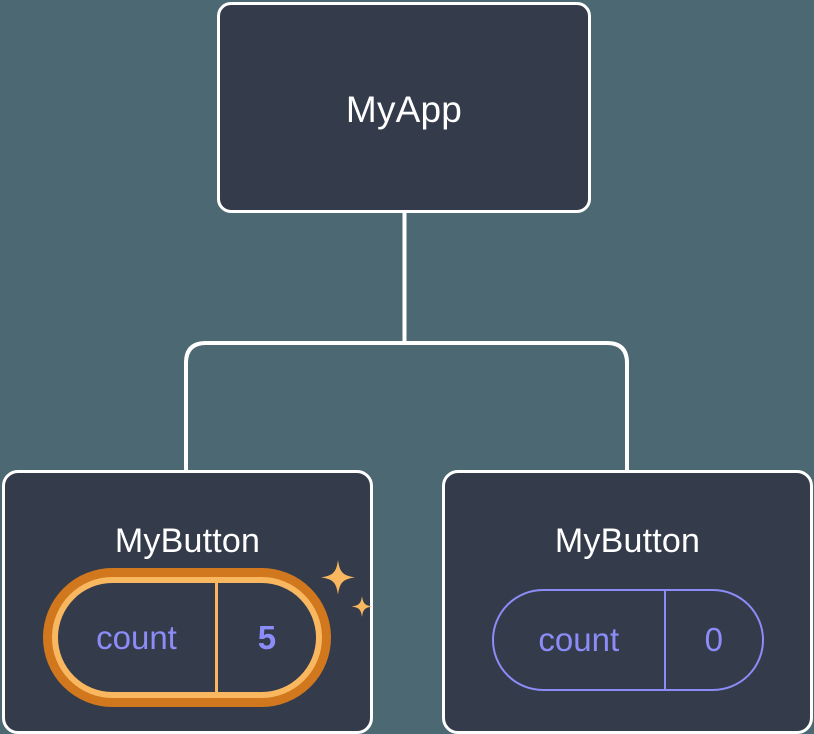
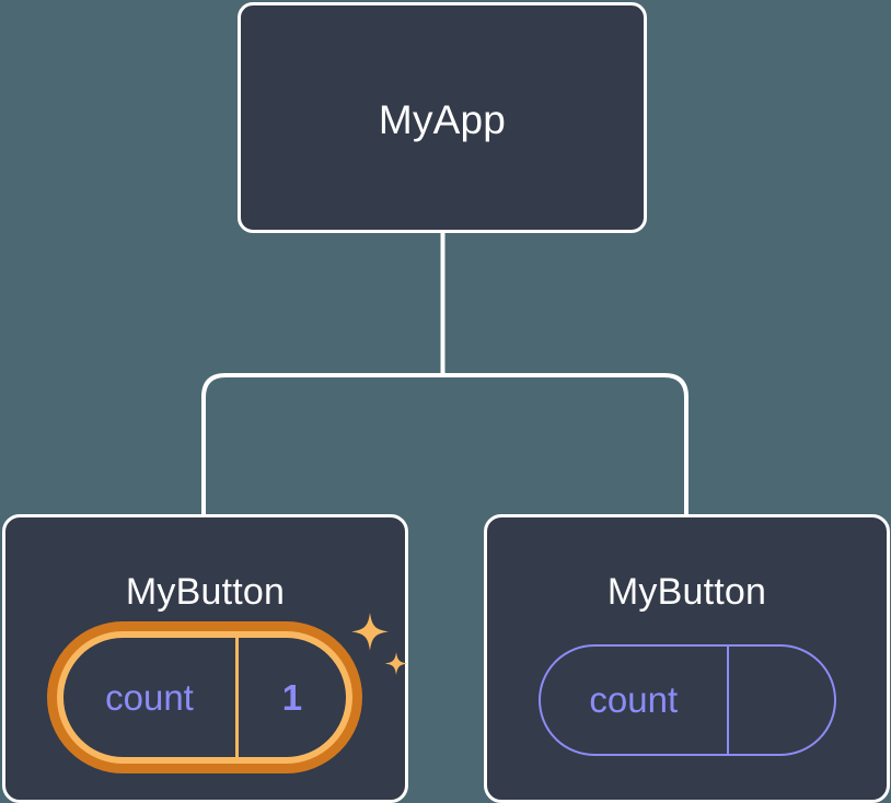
  MyApp
  MyButton
  count
- 5
+ 1
  MyButton
  count
- 0
